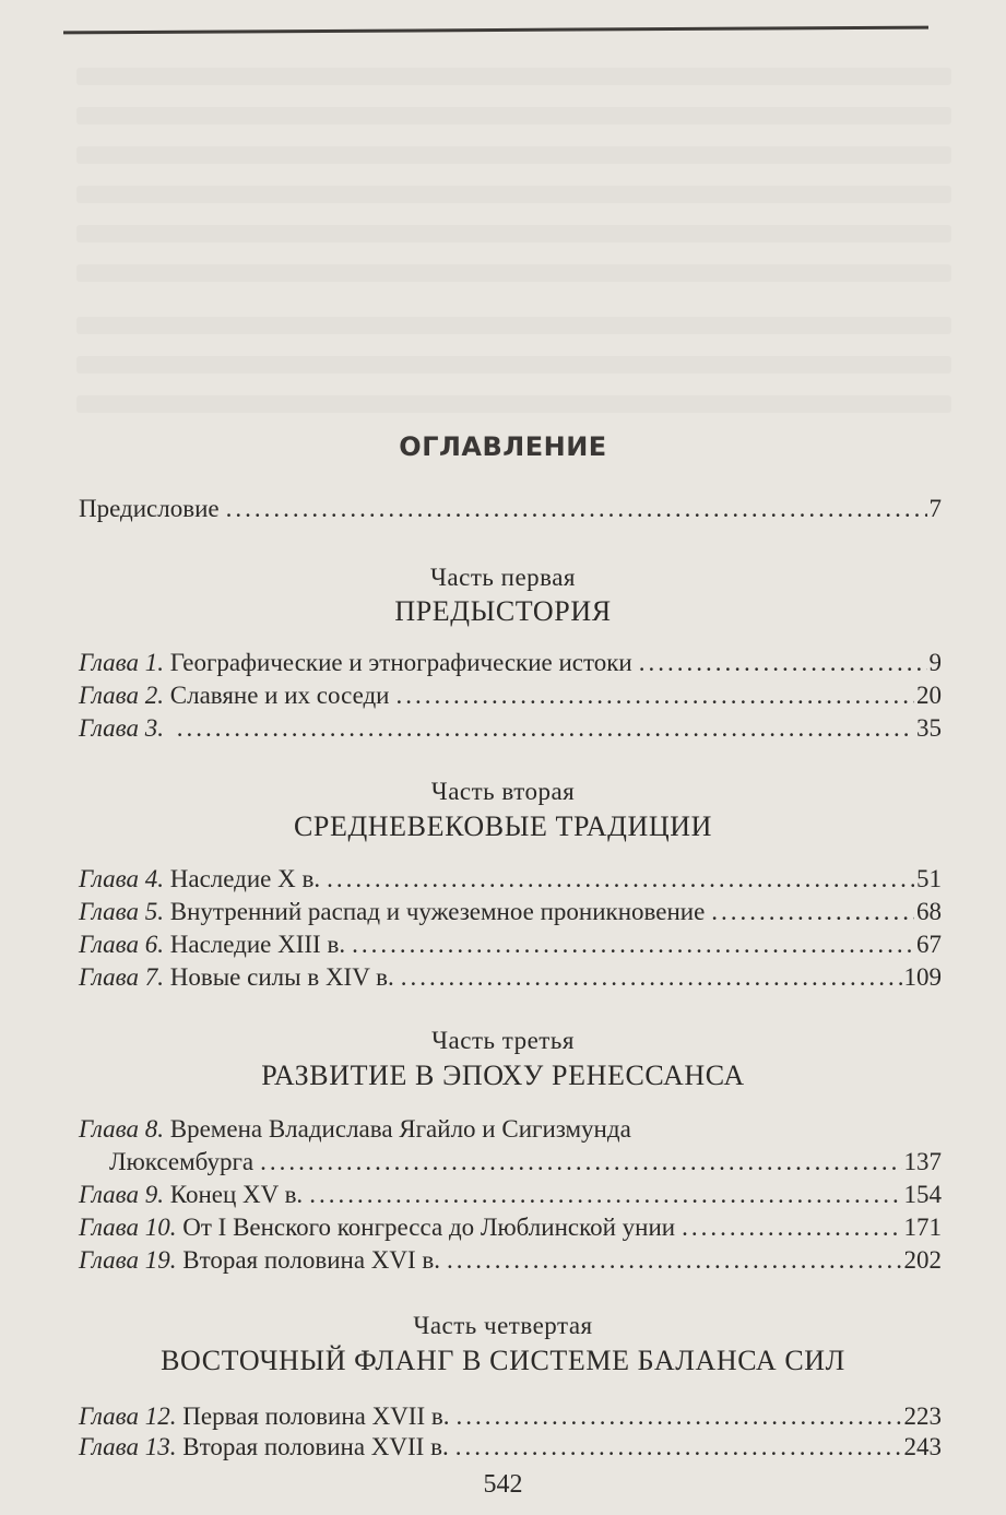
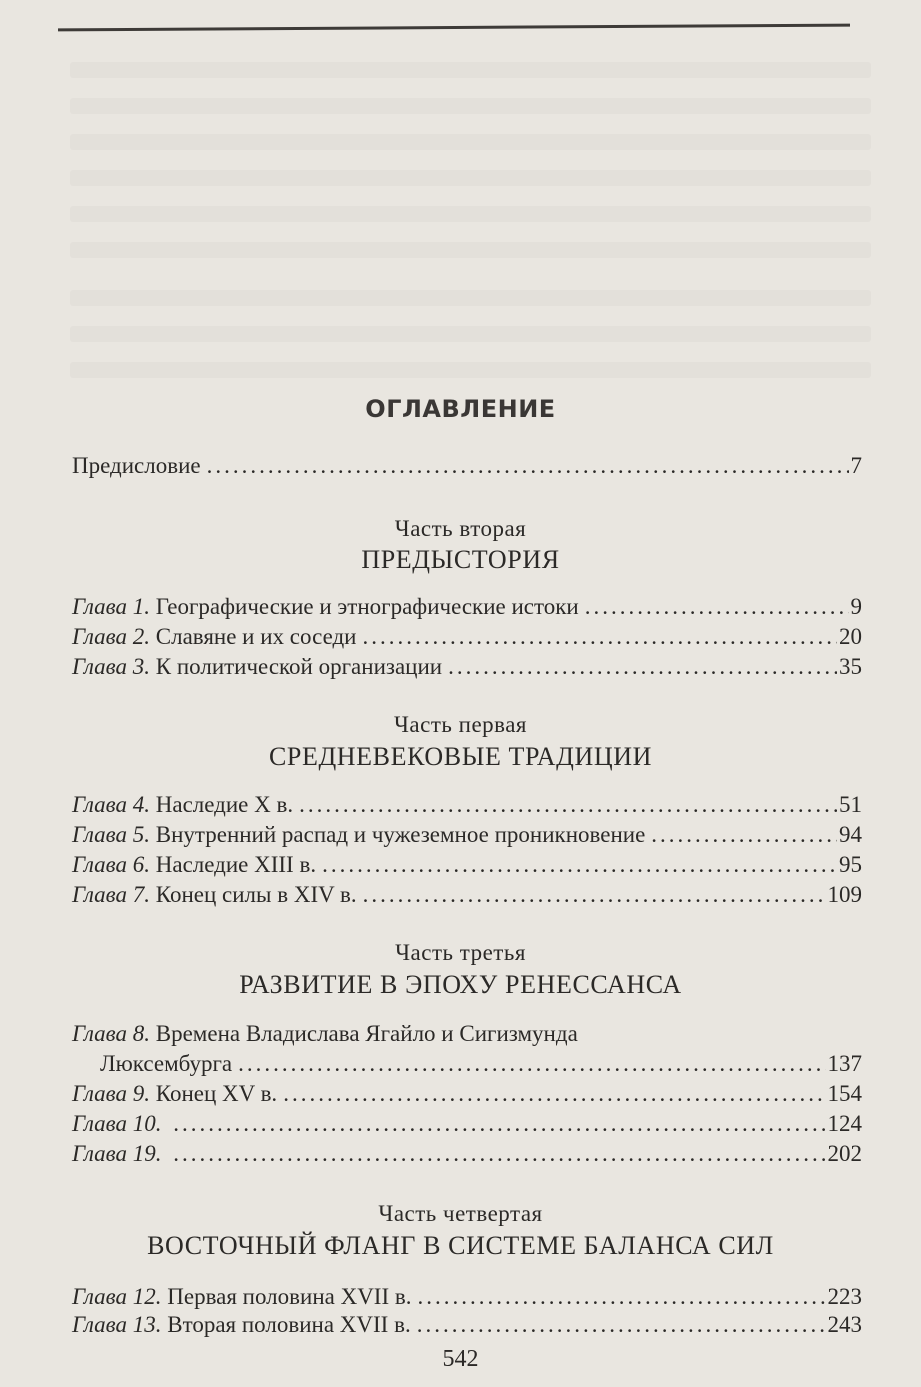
  ОГЛАВЛЕНИЕ
  Предисловие
  7
- Часть первая
+ Часть вторая
  ПРЕДЫСТОРИЯ
  Глава 1.
  Географические и этнографические истоки
  9
  Глава 2.
  Славяне и их соседи
  20
  Глава 3.
+ К политической организации
  35
- Часть вторая
+ Часть первая
  СРЕДНЕВЕКОВЫЕ ТРАДИЦИИ
  Глава 4.
  Наследие X в.
  51
  Глава 5.
  Внутренний распад и чужеземное проникновение
- 68
+ 94
  Глава 6.
  Наследие XIII в.
- 67
+ 95
  Глава 7.
- Новые силы в XIV в.
+ Конец силы в XIV в.
  109
  Часть третья
  РАЗВИТИЕ В ЭПОХУ РЕНЕССАНСА
  Глава 8.
  Времена Владислава Ягайло и Сигизмунда
  Люксембурга
  137
  Глава 9.
  Конец XV в.
  154
  Глава 10.
- От I Венского конгресса до Люблинской унии
- 171
+ 124
  Глава 19.
- Вторая половина XVI в.
  202
  Часть четвертая
  ВОСТОЧНЫЙ ФЛАНГ В СИСТЕМЕ БАЛАНСА СИЛ
  Глава 12.
  Первая половина XVII в.
  223
  Глава 13.
  Вторая половина XVII в.
  243
  542
